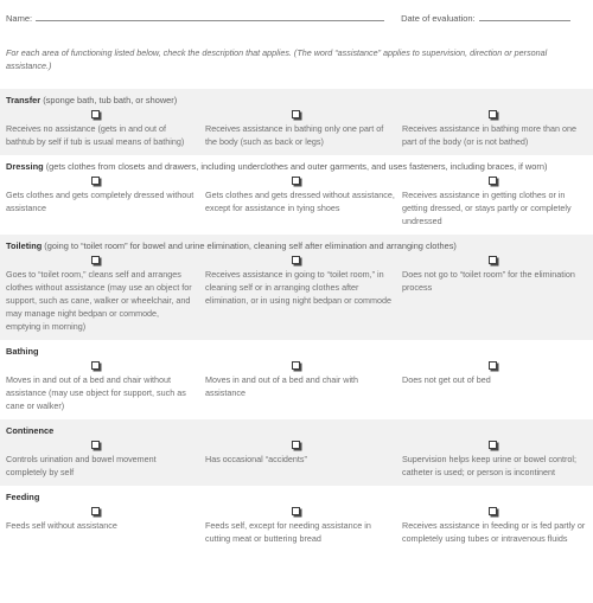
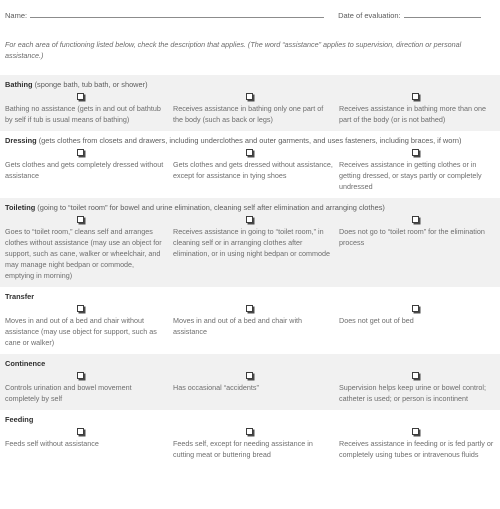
  Name:
  Date of evaluation:
  For each area of functioning listed below, check the description that applies. (The word “assistance” applies to supervision, direction or personal assistance.)
- Transfer (sponge bath, tub bath, or shower)
+ Bathing (sponge bath, tub bath, or shower)
- Receives no assistance (gets in and out of bathtub by self if tub is usual means of bathing)
+ Bathing no assistance (gets in and out of bathtub by self if tub is usual means of bathing)
  Receives assistance in bathing only one part of the body (such as back or legs)
  Receives assistance in bathing more than one part of the body (or is not bathed)
  Dressing (gets clothes from closets and drawers, including underclothes and outer garments, and uses fasteners, including braces, if worn)
  Gets clothes and gets completely dressed without assistance
  Gets clothes and gets dressed without assistance, except for assistance in tying shoes
  Receives assistance in getting clothes or in getting dressed, or stays partly or completely undressed
  Toileting (going to “toilet room” for bowel and urine elimination, cleaning self after elimination and arranging clothes)
  Goes to “toilet room,” cleans self and arranges clothes without assistance (may use an object for support, such as cane, walker or wheelchair, and may manage night bedpan or commode, emptying in morning)
  Receives assistance in going to “toilet room,” in cleaning self or in arranging clothes after elimination, or in using night bedpan or commode
  Does not go to “toilet room” for the elimination process
- Bathing
+ Transfer
  Moves in and out of a bed and chair without assistance (may use object for support, such as cane or walker)
  Moves in and out of a bed and chair with assistance
  Does not get out of bed
  Continence
  Controls urination and bowel movement completely by self
  Has occasional “accidents”
  Supervision helps keep urine or bowel control; catheter is used; or person is incontinent
  Feeding
  Feeds self without assistance
  Feeds self, except for needing assistance in cutting meat or buttering bread
  Receives assistance in feeding or is fed partly or completely using tubes or intravenous fluids
